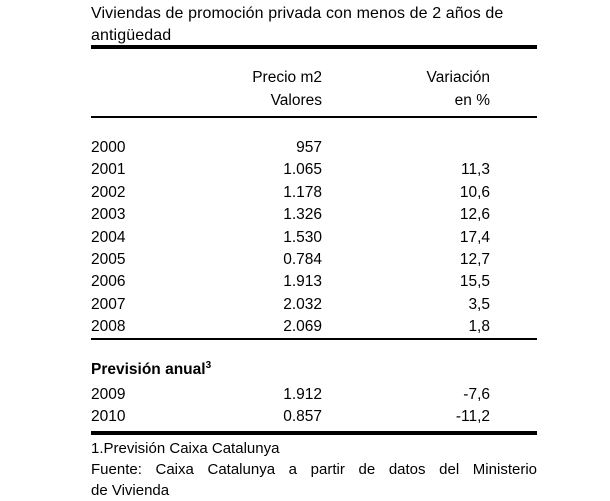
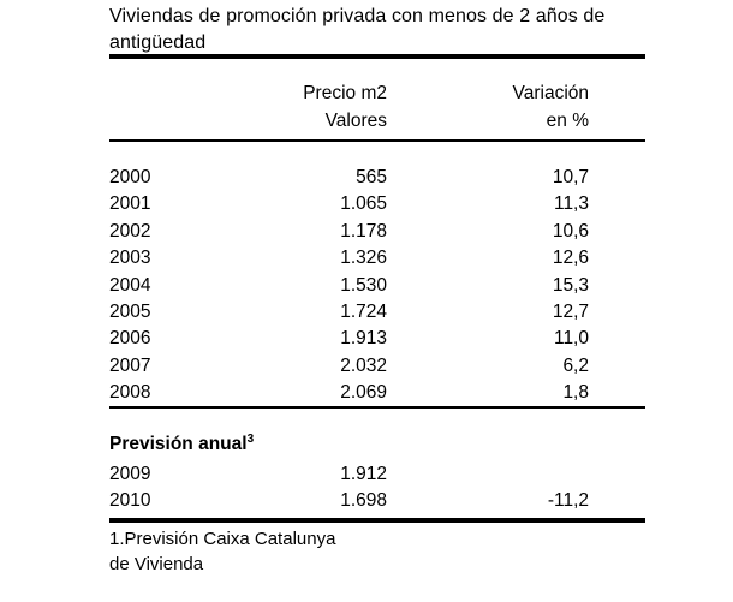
  Viviendas de promoción privada con menos de 2 años de antigüedad
  Precio m2
  Variación
  Valores
  en %
  2000
- 957
+ 565
+ 10,7
  2001
  1.065
  11,3
  2002
  1.178
  10,6
  2003
  1.326
  12,6
  2004
  1.530
- 17,4
+ 15,3
  2005
- 0.784
+ 1.724
  12,7
  2006
  1.913
- 15,5
+ 11,0
  2007
  2.032
- 3,5
+ 6,2
  2008
  2.069
  1,8
  Previsión anual3
  2009
  1.912
- -7,6
  2010
- 0.857
+ 1.698
  -11,2
  1.Previsión Caixa Catalunya
- Fuente: Caixa Catalunya a partir de datos del Ministerio
  de Vivienda
